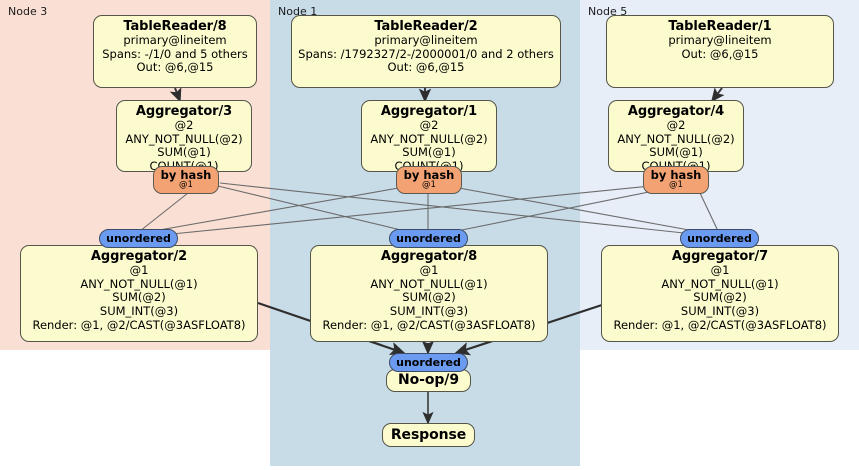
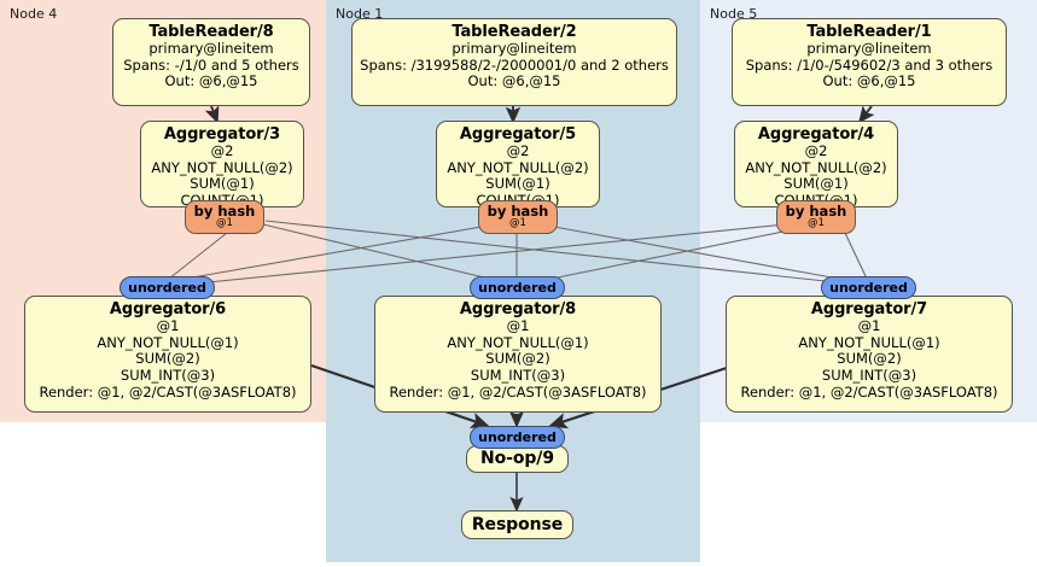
- Node 3
+ Node 4
  Node 1
  Node 5
  TableReader/8
  primary@lineitem
  Spans: -/1/0 and 5 others
  Out: @6,@15
  TableReader/2
  primary@lineitem
- Spans: /1792327/2-/2000001/0 and 2 others
+ Spans: /3199588/2-/2000001/0 and 2 others
  Out: @6,@15
  TableReader/1
  primary@lineitem
+ Spans: /1/0-/549602/3 and 3 others
  Out: @6,@15
  Aggregator/3
  @2
  ANY_NOT_NULL(@2)
  SUM(@1)
- Aggregator/1
+ Aggregator/5
  @2
  ANY_NOT_NULL(@2)
  SUM(@1)
  Aggregator/4
  @2
  ANY_NOT_NULL(@2)
  SUM(@1)
  by hash
  @1
  by hash
  @1
  by hash
  @1
  unordered
  unordered
  unordered
- Aggregator/2
+ Aggregator/6
  @1
  ANY_NOT_NULL(@1)
  SUM(@2)
  SUM_INT(@3)
  Render: @1, @2/CAST(@3ASFLOAT8)
  Aggregator/8
  @1
  ANY_NOT_NULL(@1)
  SUM(@2)
  SUM_INT(@3)
  Render: @1, @2/CAST(@3ASFLOAT8)
  Aggregator/7
  @1
  ANY_NOT_NULL(@1)
  SUM(@2)
  SUM_INT(@3)
  Render: @1, @2/CAST(@3ASFLOAT8)
  unordered
  No-op/9
  Response
